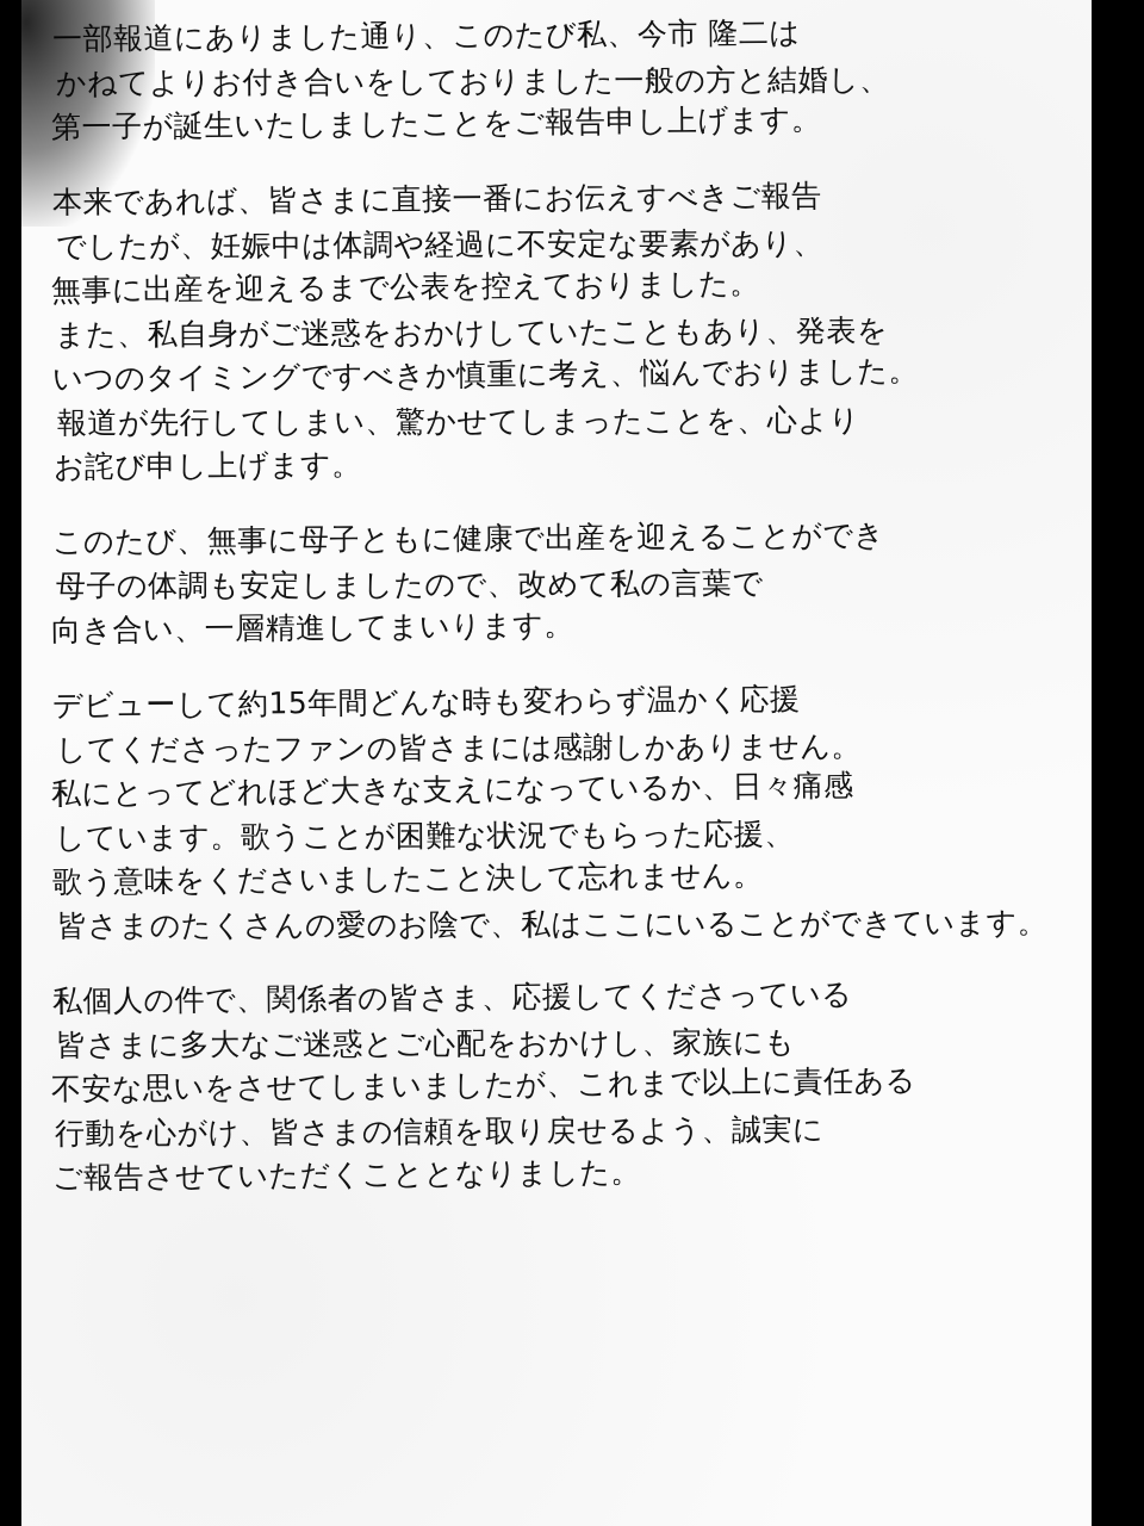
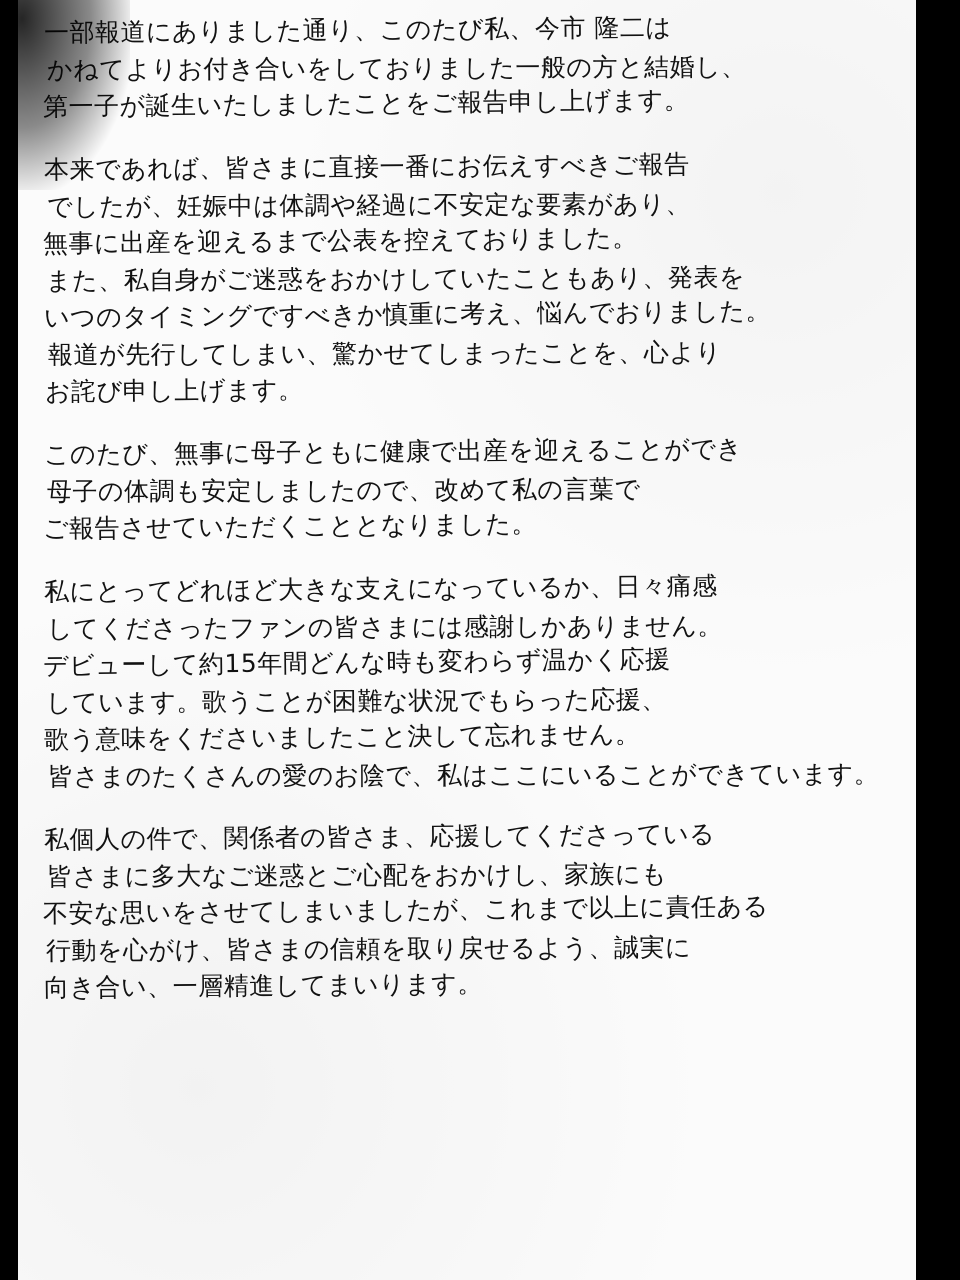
  道にありました通り、このたび私、今市 隆二は
  よりお付き合いをしておりました一般の方と結婚し、
  が誕生いたしましたことをご報告申し上げます。
  あれば、皆さまに直接一番にお伝えすべきご報告
  でしたが、妊娠中は体調や経過に不安定な要素があり、
  無事に出産を迎えるまで公表を控えておりました。
  また、私自身がご迷惑をおかけしていたこともあり、発表を
  いつのタイミングですべきか慎重に考え、悩んでおりました。
  報道が先行してしまい、驚かせてしまったことを、心より
  お詫び申し上げます。
  このたび、無事に母子ともに健康で出産を迎えることができ
  母子の体調も安定しましたので、改めて私の言葉で
- 向き合い、一層精進してまいります。
+ ご報告させていただくこととなりました。
- デビューして約15年間どんな時も変わらず温かく応援
+ 私にとってどれほど大きな支えになっているか、日々痛感
  してくださったファンの皆さまには感謝しかありません。
- 私にとってどれほど大きな支えになっているか、日々痛感
+ デビューして約15年間どんな時も変わらず温かく応援
  しています。歌うことが困難な状況でもらった応援、
  歌う意味をくださいましたこと決して忘れません。
  皆さまのたくさんの愛のお陰で、私はここにいることができています。
  私個人の件で、関係者の皆さま、応援してくださっている
  皆さまに多大なご迷惑とご心配をおかけし、家族にも
  不安な思いをさせてしまいましたが、これまで以上に責任ある
  行動を心がけ、皆さまの信頼を取り戻せるよう、誠実に
- ご報告させていただくこととなりました。
+ 向き合い、一層精進してまいります。
